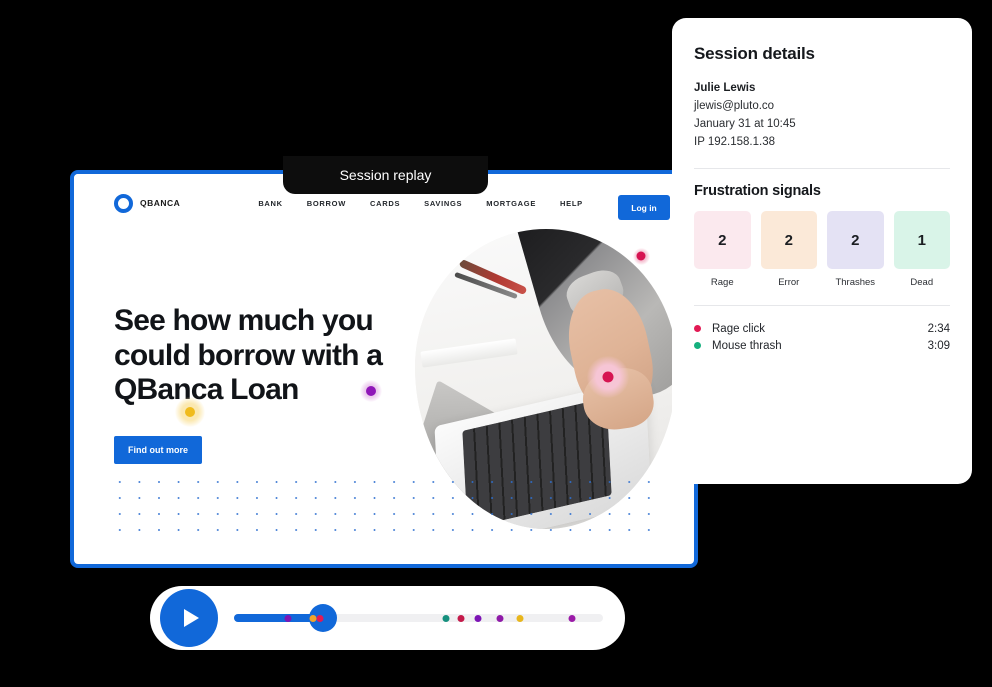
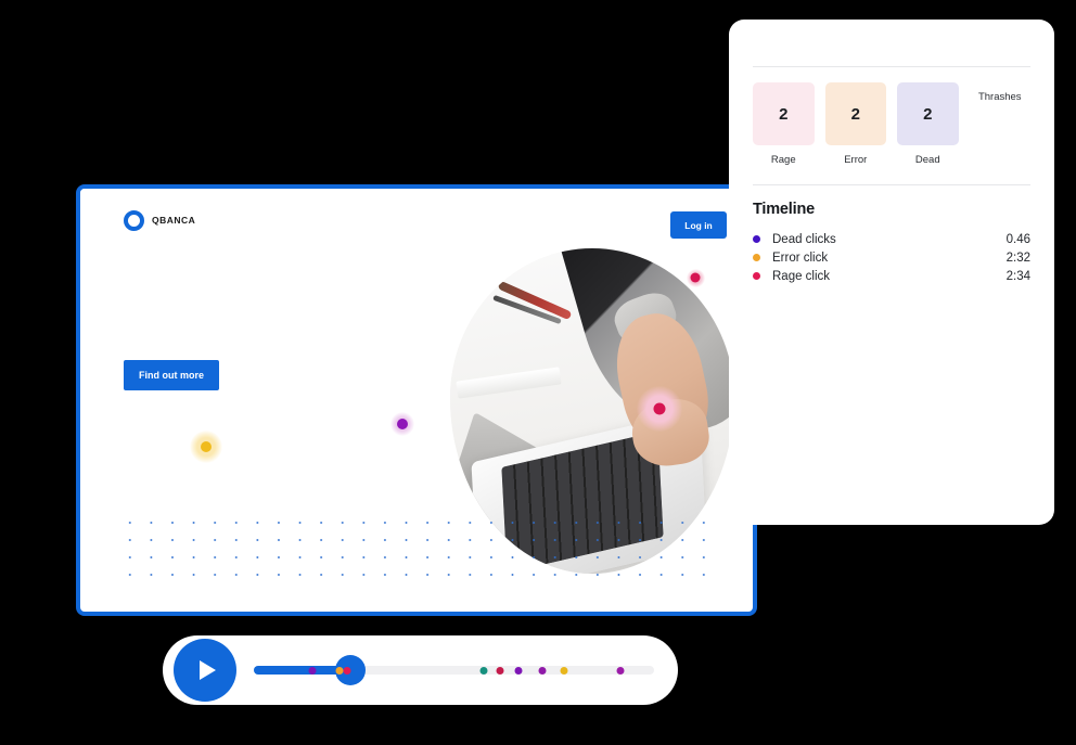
  QBANCA
- BANK
- BORROW
- CARDS
- SAVINGS
- MORTGAGE
- HELP
  Log in
- See how much you could borrow with a QBanca Loan
  Find out more
- Session replay
- Session details
- Julie Lewis
- jlewis@pluto.co
- January 31 at 10:45
- IP 192.158.1.38
- Frustration signals
  2
  Rage
  2
  Error
  2
- Thrashes
+ Dead
- 1
- Dead
+ Thrashes
+ Timeline
+ Dead clicks
+ 0.46
+ Error click
+ 2:32
  Rage click
  2:34
- Mouse thrash
- 3:09
